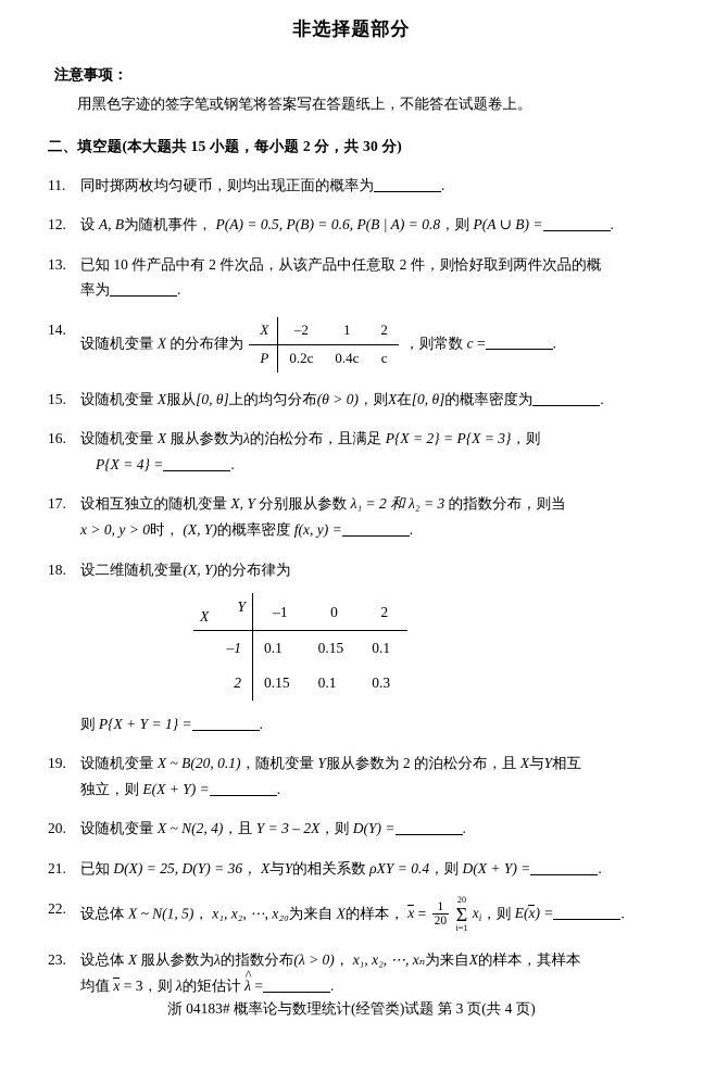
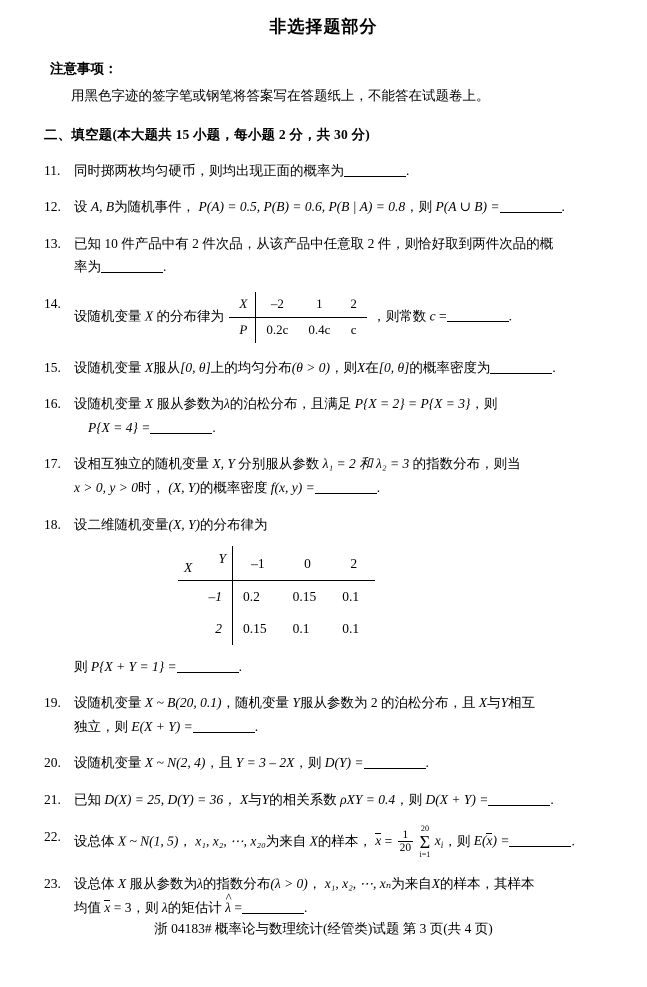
  非选择题部分
  注意事项：
  用黑色字迹的签字笔或钢笔将答案写在答题纸上，不能答在试题卷上。
  二、填空题(本大题共 15 小题，每小题 2 分，共 30 分)
  11.
  同时掷两枚均匀硬币，则均出现正面的概率为 .
  12.
  设 A, B为随机事件， P(A) = 0.5, P(B) = 0.6, P(B | A) = 0.8，则 P(A ∪ B) = .
  13.
  已知 10 件产品中有 2 件次品，从该产品中任意取 2 件，则恰好取到两件次品的概
  率为 .
  14.
  设随机变量 X 的分布律为
  X	–2	1	2
  P	0.2c	0.4c	c
  ，则常数 c = .
  15.
  设随机变量 X服从[0, θ]上的均匀分布(θ > 0)，则X在[0, θ]的概率密度为 .
  16.
  设随机变量 X 服从参数为λ的泊松分布，且满足 P{X = 2} = P{X = 3}，则
  P{X = 4} = .
  17.
  设相互独立的随机变量 X, Y 分别服从参数 λ₁ = 2 和 λ₂ = 3 的指数分布，则当
  x > 0, y > 0时， (X, Y)的概率密度 f(x, y) = .
  18.
  设二维随机变量(X, Y)的分布律为
  Y X	–1	0	2
- –1	0.1	0.15	0.1
+ –1	0.2	0.15	0.1
- 2	0.15	0.1	0.3
+ 2	0.15	0.1	0.1
  则 P{X + Y = 1} = .
  19.
  设随机变量 X ~ B(20, 0.1)，随机变量 Y服从参数为 2 的泊松分布，且 X与Y相互
  独立，则 E(X + Y) = .
  20.
  设随机变量 X ~ N(2, 4)，且 Y = 3 – 2X，则 D(Y) = .
  21.
  已知 D(X) = 25, D(Y) = 36， X与Y的相关系数 ρXY = 0.4，则 D(X + Y) = .
  22.
  设总体 X ~ N(1, 5)， x₁, x₂, ⋯, x₂₀为来自 X的样本， x =
  1
  20
  20
  Σ
  i=1
  xi，则 E(x) = .
  23.
  设总体 X 服从参数为λ的指数分布(λ > 0)， x₁, x₂, ⋯, xₙ为来自X的样本，其样本
  均值 x = 3，则 λ的矩估计 λ = .
  浙 04183# 概率论与数理统计(经管类)试题 第 3 页(共 4 页)
